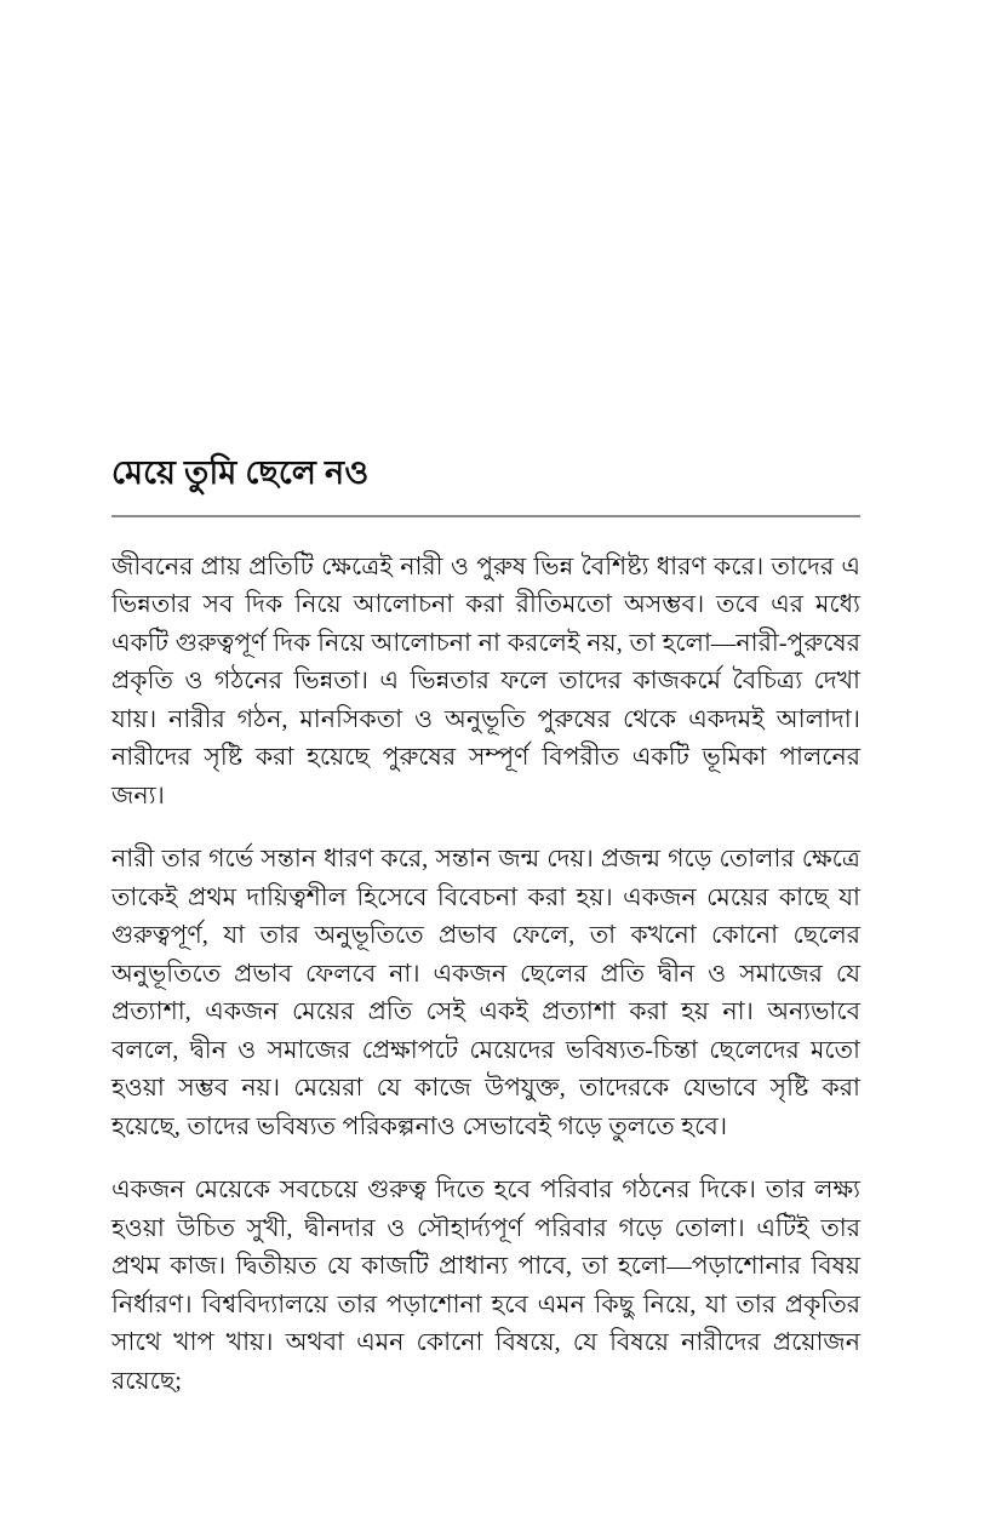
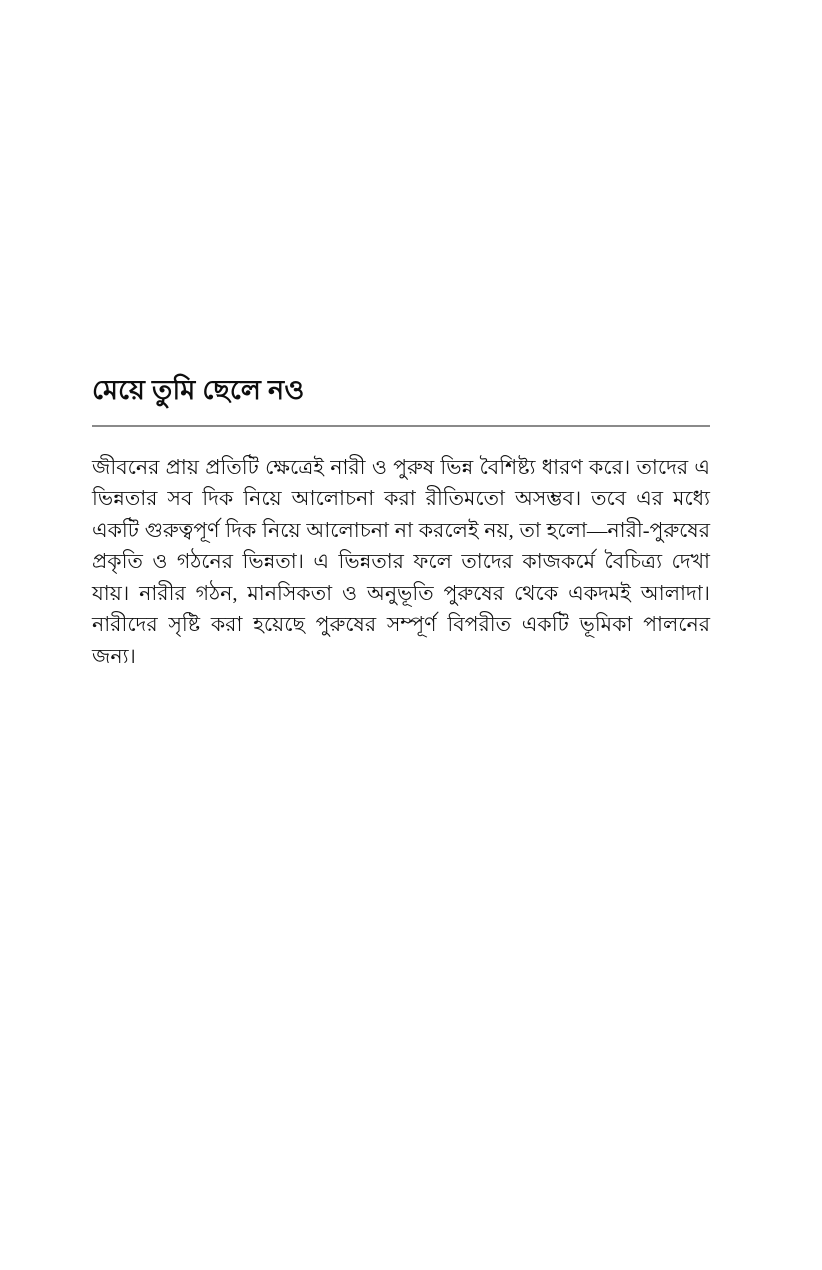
  মেয়ে তুমি ছেলে নও
  জীবনের প্রায় প্রতিটি ক্ষেত্রেই নারী ও পুরুষ ভিন্ন বৈশিষ্ট্য ধারণ করে। তাদের এ ভিন্নতার সব দিক নিয়ে আলোচনা করা রীতিমতো অসম্ভব। তবে এর মধ্যে একটি গুরুত্বপূর্ণ দিক নিয়ে আলোচনা না করলেই নয়, তা হলো—নারী-পুরুষের প্রকৃতি ও গঠনের ভিন্নতা। এ ভিন্নতার ফলে তাদের কাজকর্মে বৈচিত্র্য দেখা যায়। নারীর গঠন, মানসিকতা ও অনুভূতি পুরুষের থেকে একদমই আলাদা। নারীদের সৃষ্টি করা হয়েছে পুরুষের সম্পূর্ণ বিপরীত একটি ভূমিকা পালনের জন্য।
- নারী তার গর্ভে সন্তান ধারণ করে, সন্তান জন্ম দেয়। প্রজন্ম গড়ে তোলার ক্ষেত্রে তাকেই প্রথম দায়িত্বশীল হিসেবে বিবেচনা করা হয়। একজন মেয়ের কাছে যা গুরুত্বপূর্ণ, যা তার অনুভূতিতে প্রভাব ফেলে, তা কখনো কোনো ছেলের অনুভূতিতে প্রভাব ফেলবে না। একজন ছেলের প্রতি দ্বীন ও সমাজের যে প্রত্যাশা, একজন মেয়ের প্রতি সেই একই প্রত্যাশা করা হয় না। অন্যভাবে বললে, দ্বীন ও সমাজের প্রেক্ষাপটে মেয়েদের ভবিষ্যত-চিন্তা ছেলেদের মতো হওয়া সম্ভব নয়। মেয়েরা যে কাজে উপযুক্ত, তাদেরকে যেভাবে সৃষ্টি করা হয়েছে, তাদের ভবিষ্যত পরিকল্পনাও সেভাবেই গড়ে তুলতে হবে।
- একজন মেয়েকে সবচেয়ে গুরুত্ব দিতে হবে পরিবার গঠনের দিকে। তার লক্ষ্য হওয়া উচিত সুখী, দ্বীনদার ও সৌহার্দ্যপূর্ণ পরিবার গড়ে তোলা। এটিই তার প্রথম কাজ। দ্বিতীয়ত যে কাজটি প্রাধান্য পাবে, তা হলো—পড়াশোনার বিষয় নির্ধারণ। বিশ্ববিদ্যালয়ে তার পড়াশোনা হবে এমন কিছু নিয়ে, যা তার প্রকৃতির সাথে খাপ খায়। অথবা এমন কোনো বিষয়ে, যে বিষয়ে নারীদের প্রয়োজন রয়েছে;
